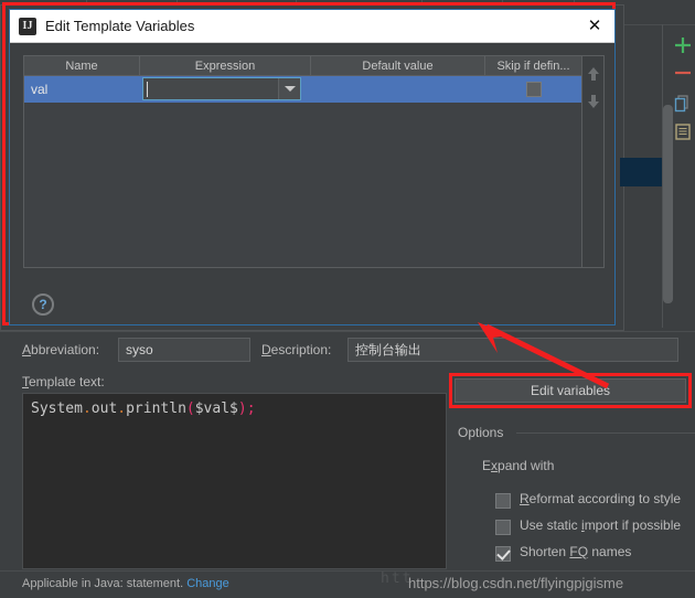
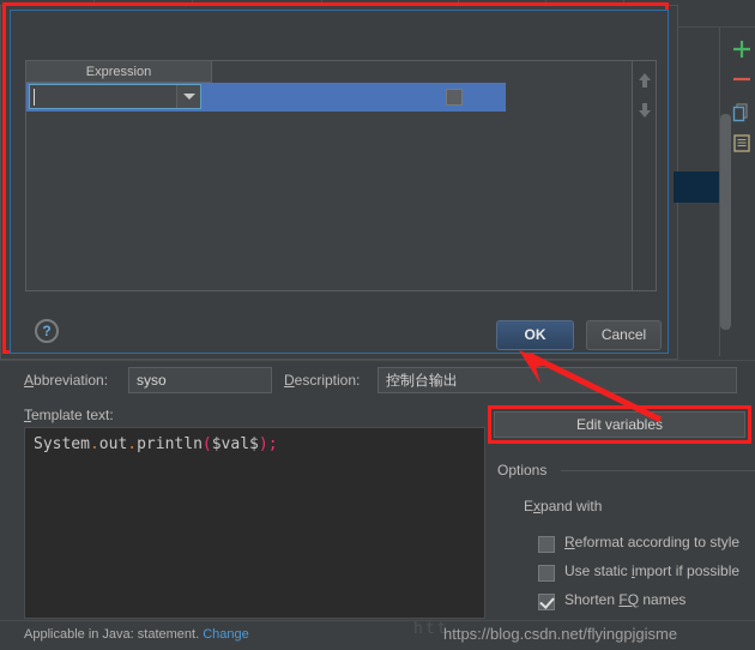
- IJ
- Edit Template Variables
- ✕
- Name
  Expression
- Default value
- Skip if defin...
- val
  ?
+ OK
+ Cancel
  Abbreviation:
  syso
  Description:
  控制台输出
  Template text:
  System.out.println($val$);
  Edit variables
  Options
  Expand with
  Reformat according to style
  Use static import if possible
  Shorten FQ names
  Applicable in Java: statement. Change
  htt
  https://blog.csdn.net/flyingpjgisme
